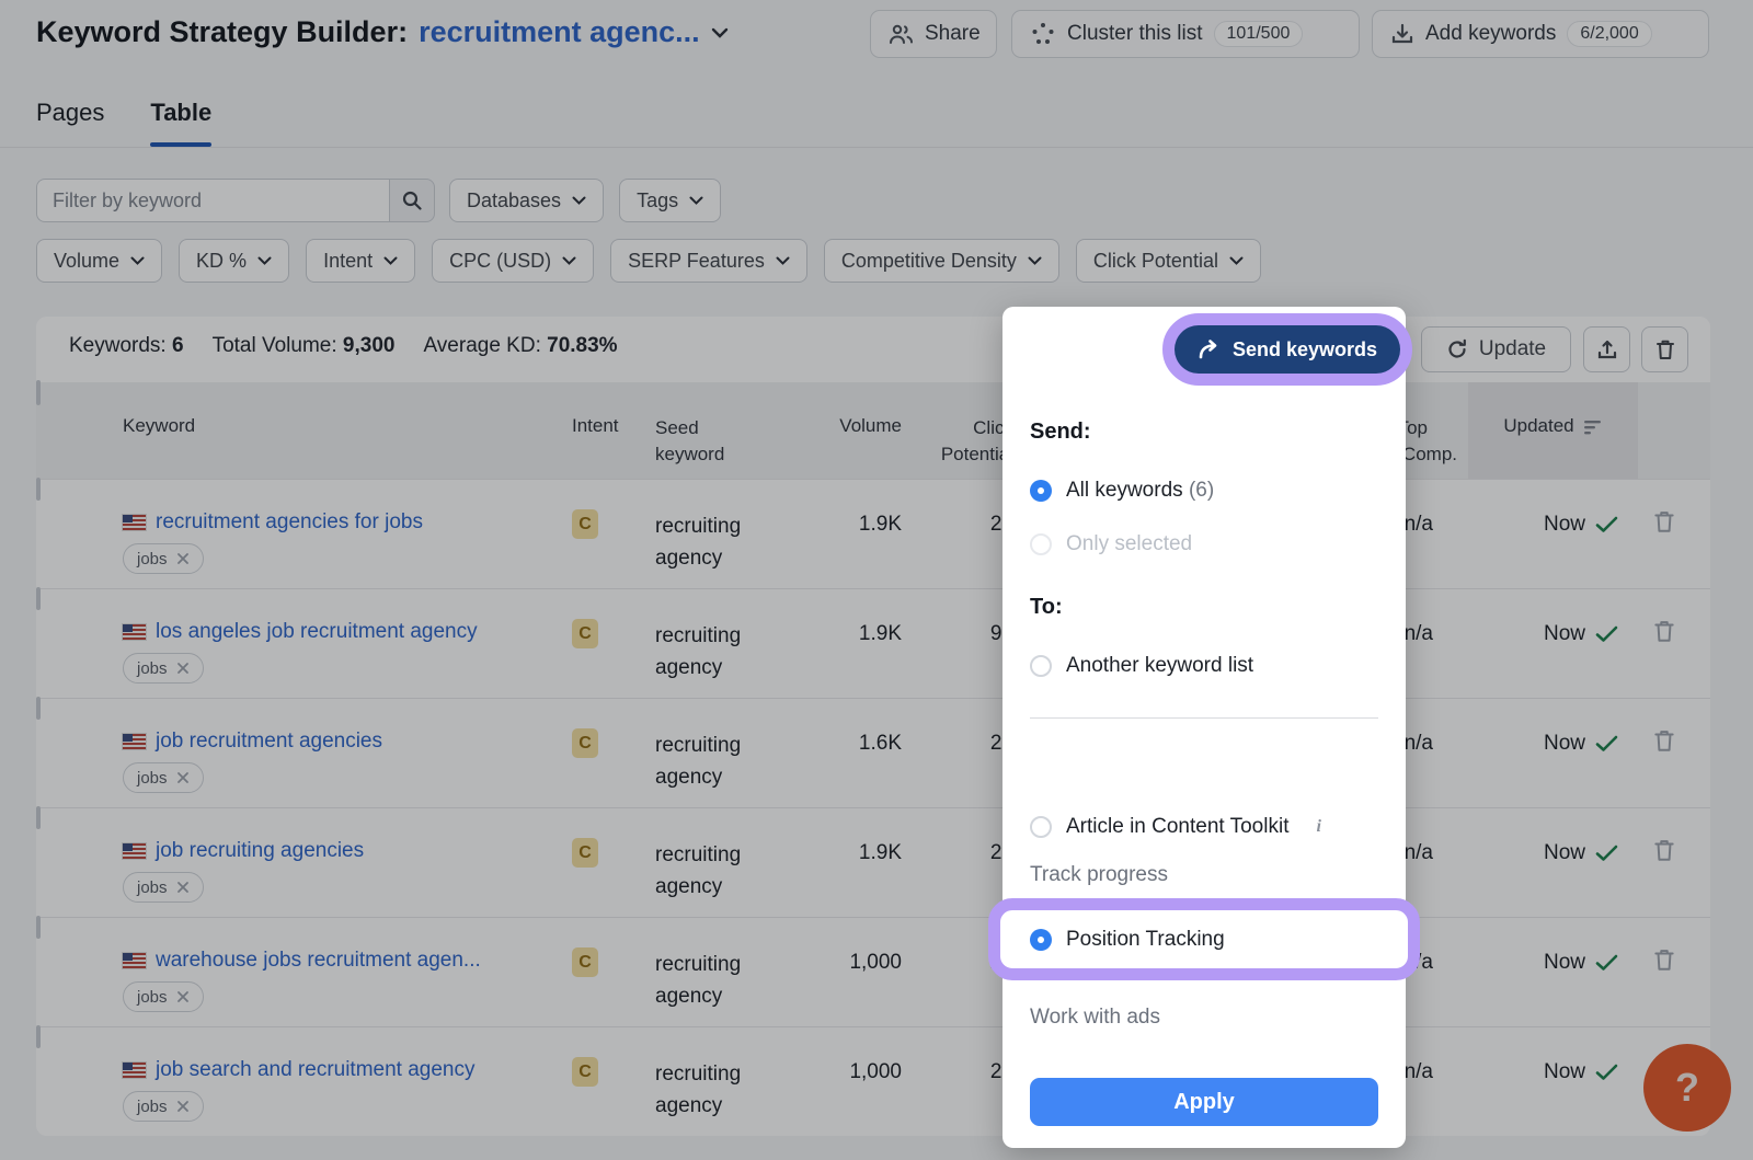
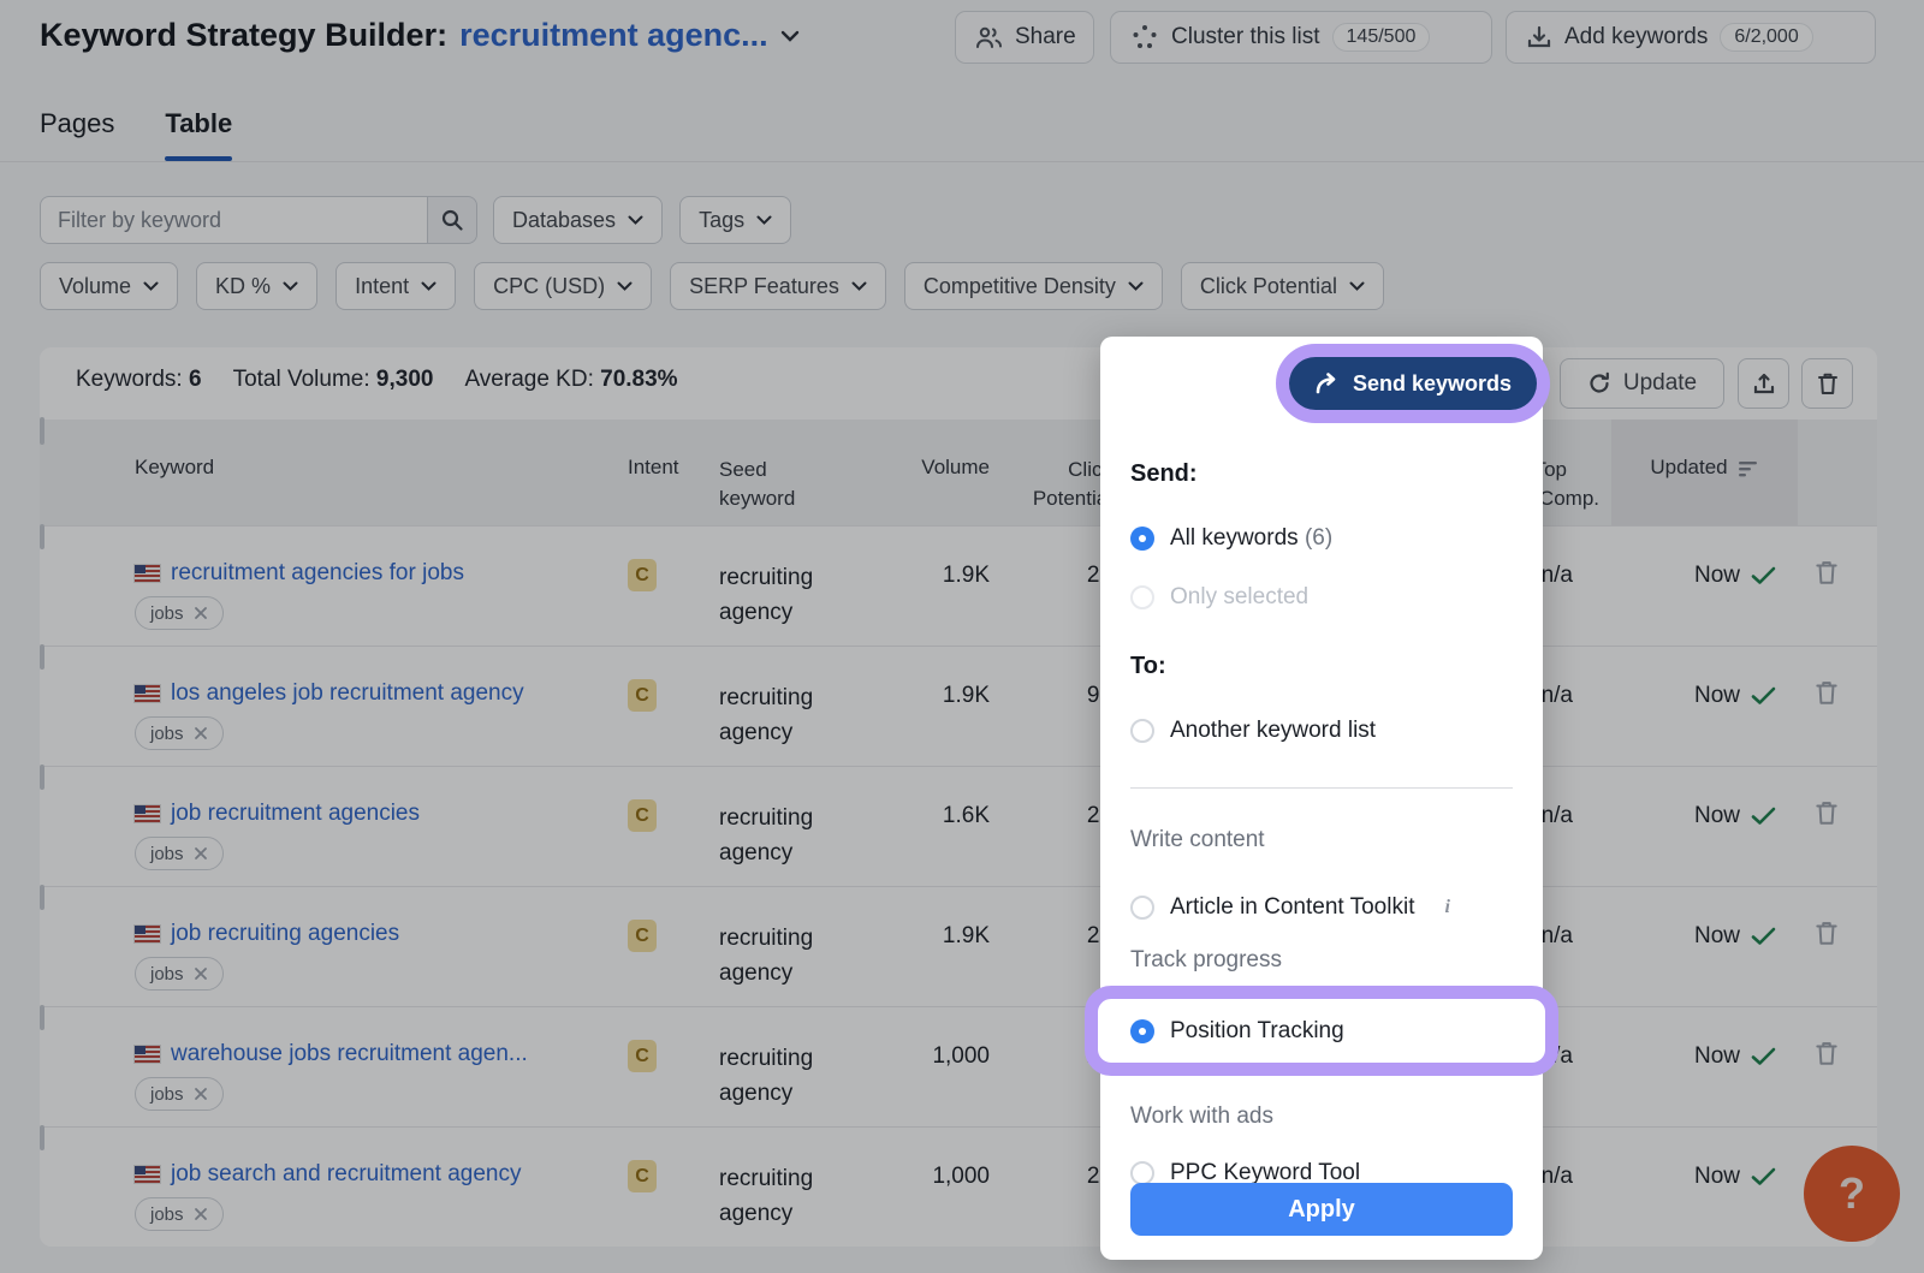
  Keyword Strategy Builder:
  recruitment agenc...
  Share
  Cluster this list
- 101/500
+ 145/500
  Add keywords
  6/2,000
  Pages
  Table
  Filter by keyword
  Databases
  Tags
  Volume
  KD %
  Intent
  CPC (USD)
  SERP Features
  Competitive Density
  Click Potential
  Keywords: 6
  Total Volume: 9,300
  Average KD: 70.83%
  Update
  Updated
  Keyword
  Intent
  Seed
  keyword
  Volume
  Clic
  Potenti
  Comp.
  recruitment agencies for jobs
  jobs
  C
  recruiting agency
  1.9K
  n/a
  Now
  los angeles job recruitment agency
  jobs
  C
  recruiting agency
  1.9K
  n/a
  Now
  job recruitment agencies
  jobs
  C
  recruiting agency
  1.6K
  n/a
  Now
  job recruiting agencies
  jobs
  C
  recruiting agency
  1.9K
  n/a
  Now
  warehouse jobs recruitment agen...
  jobs
  C
  recruiting agency
  1,000
  Now
  job search and recruitment agency
  jobs
  C
  recruiting agency
  1,000
  n/a
  Now
  ?
  Send keywords
  Send:
  All keywords (6)
  Only selected
  To:
  Another keyword list
+ Write content
  Article in Content Toolkit
  i
  Track progress
  Position Tracking
  Work with ads
+ PPC Keyword Tool
  Apply
